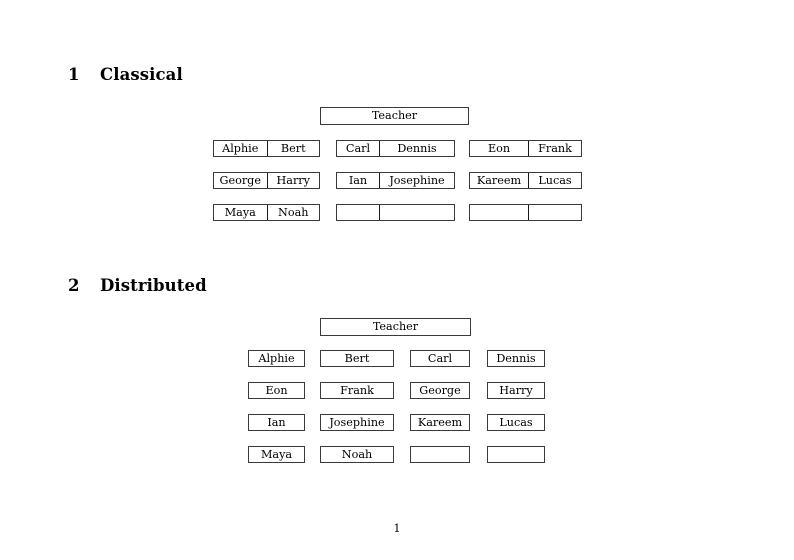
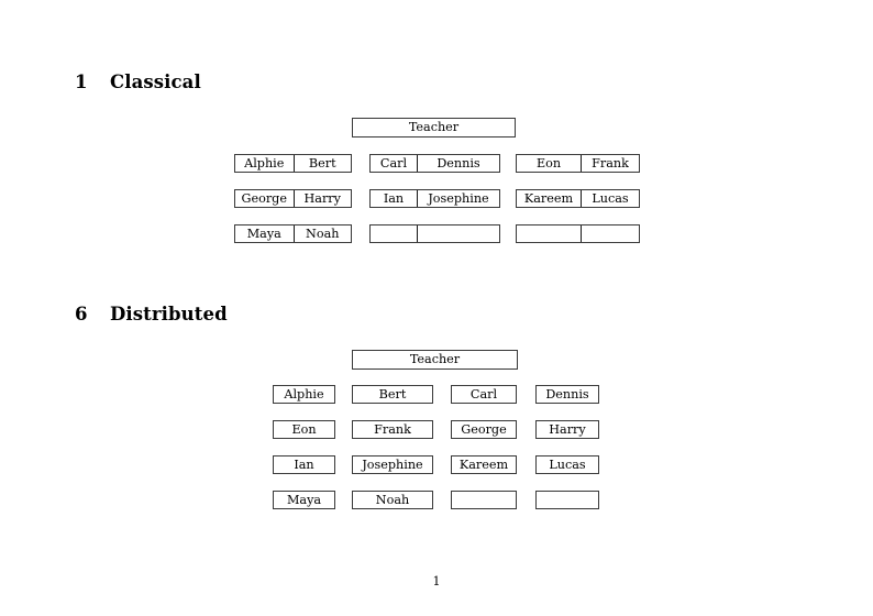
  1
  Classical
  Teacher
  Alphie
  Bert
  George
  Harry
  Maya
  Noah
  Carl
  Dennis
  Ian
  Josephine
  Eon
  Frank
  Kareem
  Lucas
- 2
+ 6
  Distributed
  Teacher
  Alphie
  Bert
  Carl
  Dennis
  Eon
  Frank
  George
  Harry
  Ian
  Josephine
  Kareem
  Lucas
  Maya
  Noah
  1
